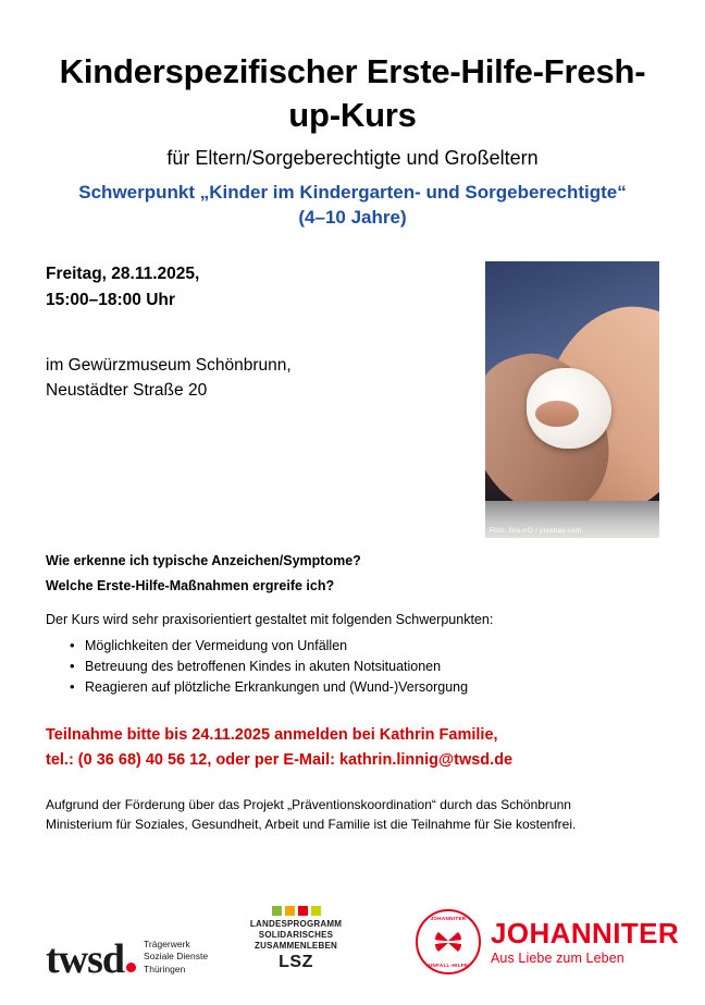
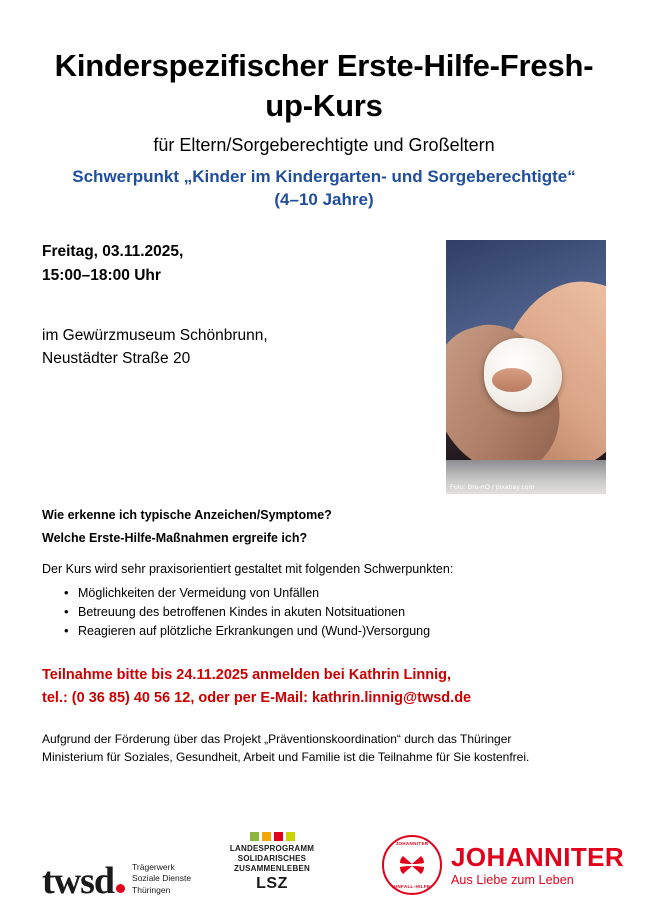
  Kinderspezifischer Erste-Hilfe-Fresh-up-Kurs
  für Eltern/Sorgeberechtigte und Großeltern
  Schwerpunkt „Kinder im Kindergarten- und Sorgeberechtigte“
  (4–10 Jahre)
- Freitag, 28.11.2025,
+ Freitag, 03.11.2025,
  15:00–18:00 Uhr
  im Gewürzmuseum Schönbrunn,
  Neustädter Straße 20
  Wie erkenne ich typische Anzeichen/Symptome?
  Welche Erste-Hilfe-Maßnahmen ergreife ich?
  Der Kurs wird sehr praxisorientiert gestaltet mit folgenden Schwerpunkten:
  Möglichkeiten der Vermeidung von Unfällen
  Betreuung des betroffenen Kindes in akuten Notsituationen
  Reagieren auf plötzliche Erkrankungen und (Wund-)Versorgung
- Teilnahme bitte bis 24.11.2025 anmelden bei Kathrin Familie,
+ Teilnahme bitte bis 24.11.2025 anmelden bei Kathrin Linnig,
- tel.: (0 36 68) 40 56 12, oder per E-Mail: kathrin.linnig@twsd.de
+ tel.: (0 36 85) 40 56 12, oder per E-Mail: kathrin.linnig@twsd.de
- Aufgrund der Förderung über das Projekt „Präventionskoordination“ durch das Schönbrunn Ministerium für Soziales, Gesundheit, Arbeit und Familie ist die Teilnahme für Sie kostenfrei.
+ Aufgrund der Förderung über das Projekt „Präventionskoordination“ durch das Thüringer Ministerium für Soziales, Gesundheit, Arbeit und Familie ist die Teilnahme für Sie kostenfrei.
  twsd
  Trägerwerk
  Soziale Dienste
  Thüringen
  LANDESPROGRAMM
  SOLIDARISCHES
  ZUSAMMENLEBEN
  LSZ
  JOHANNITER
  Aus Liebe zum Leben
